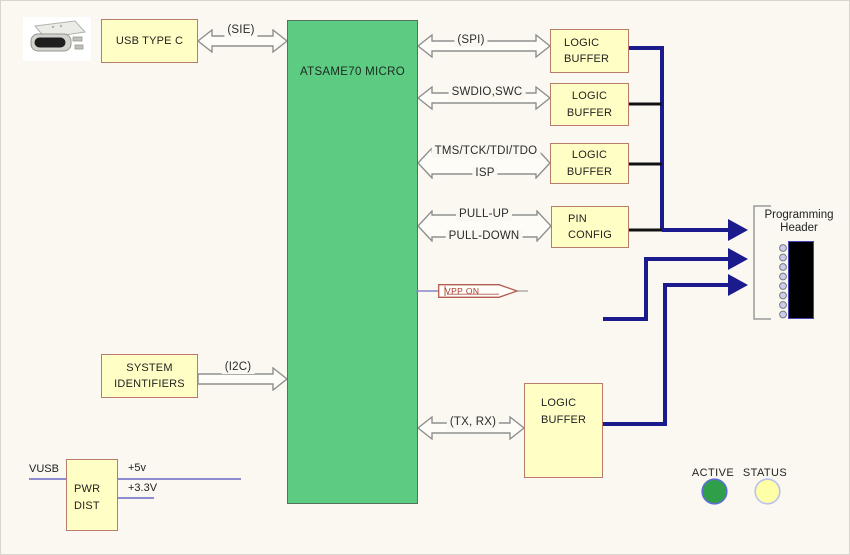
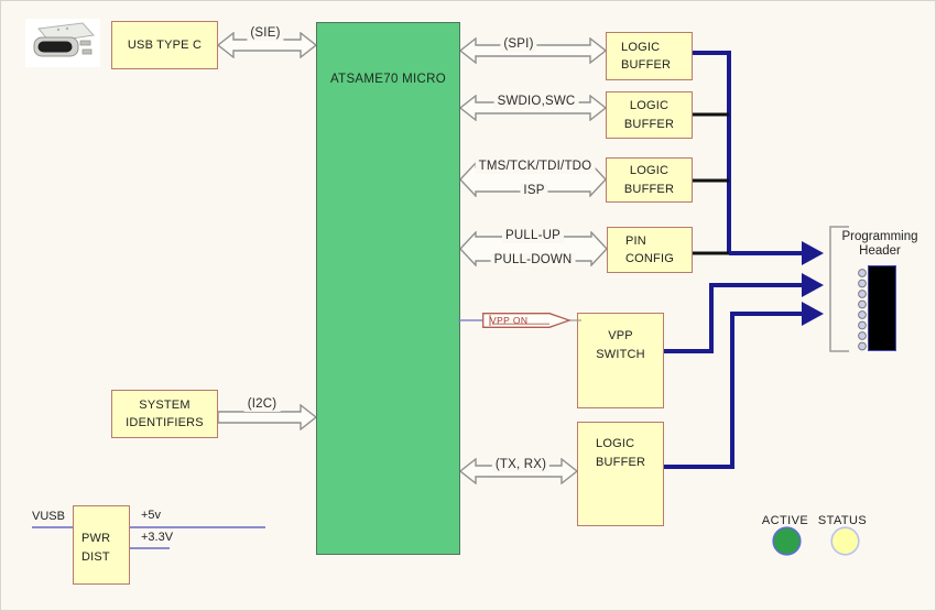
  USB TYPE C
  ATSAME70 MICRO
  LOGIC
  BUFFER
  LOGIC
  BUFFER
  LOGIC
  BUFFER
  PIN
  CONFIG
+ VPP
+ SWITCH
  LOGIC
  BUFFER
  SYSTEM
  IDENTIFIERS
  PWR
  DIST
  (SIE)
  (SPI)
  SWDIO,SWC
  TMS/TCK/TDI/TDO
  ISP
  PULL-UP
  PULL-DOWN
  (I2C)
  (TX, RX)
  VPP ON
  Programming Header
  VUSB
  +5v
  +3.3V
  ACTIVE
  STATUS
